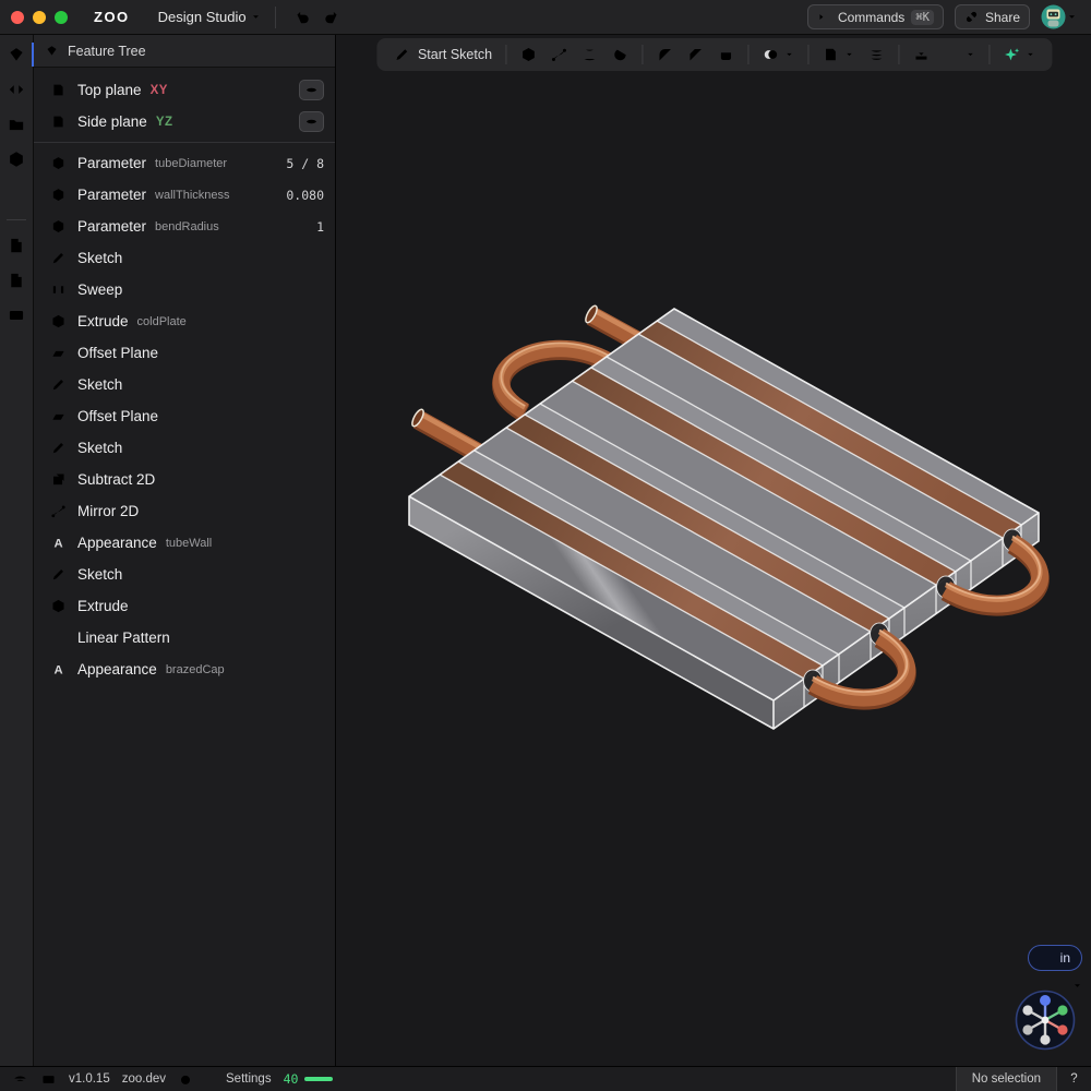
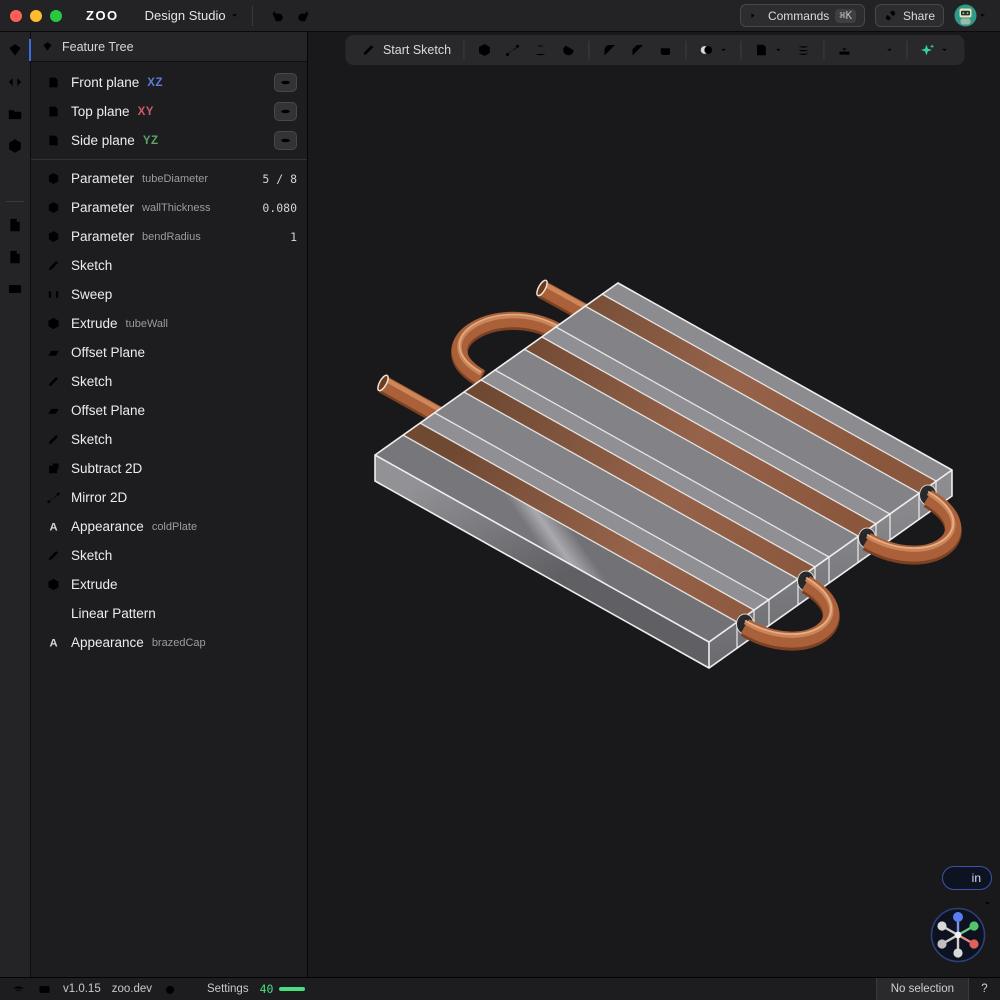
  ZOO
  Design Studio
  Commands
  ⌘K
  Share
  Feature Tree
+ Front plane
+ XZ
  Top plane
  XY
  Side plane
  YZ
  Parameter
  tubeDiameter
  5 / 8
  Parameter
  wallThickness
  0.080
  Parameter
  bendRadius
  1
  Sketch
  Sweep
  Extrude
- coldPlate
+ tubeWall
  Offset Plane
  Sketch
  Offset Plane
  Sketch
  Subtract 2D
  Mirror 2D
  Appearance
- tubeWall
+ coldPlate
  Sketch
  Extrude
  Linear Pattern
  Appearance
  brazedCap
  Start Sketch
  in
  v1.0.15
  zoo.dev
  Settings
  40
  No selection
  ?
